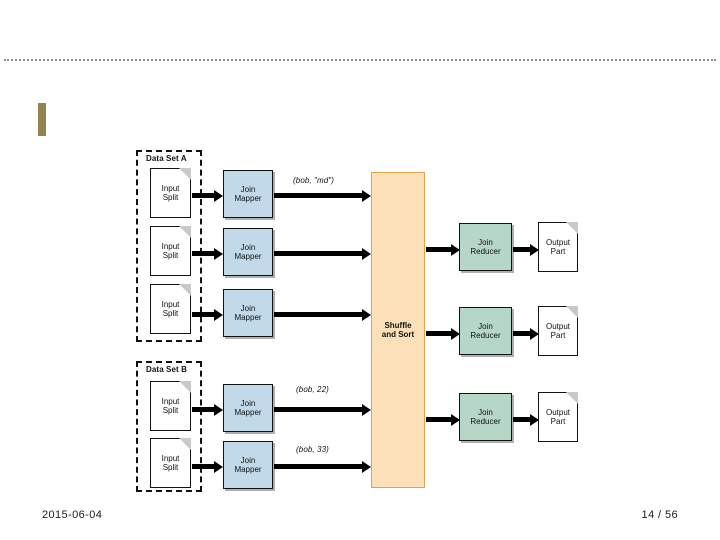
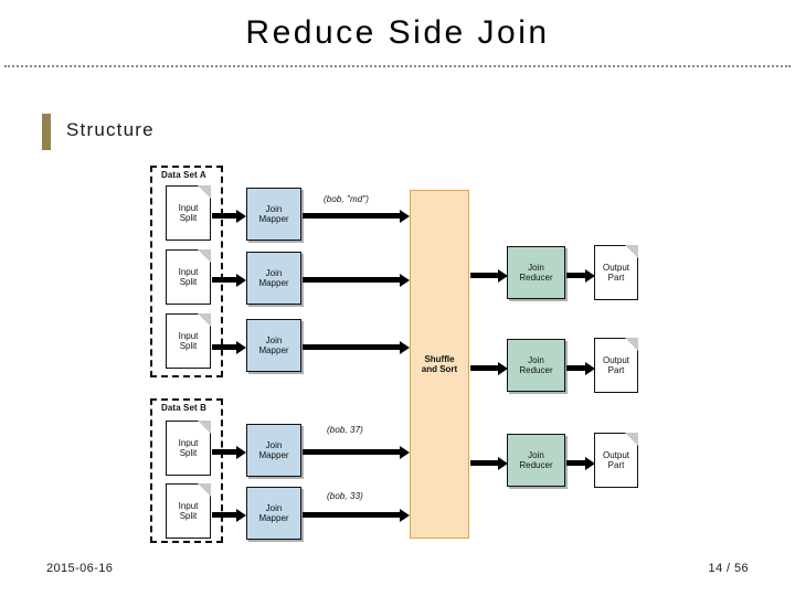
+ Reduce Side Join
+ Structure
  Data Set A
  Data Set B
  Input
  Split
  Input
  Split
  Input
  Split
  Input
  Split
  Input
  Split
  Join
  Mapper
  Join
  Mapper
  Join
  Mapper
  Join
  Mapper
  Join
  Mapper
  (bob, "md")
- (bob, 22)
+ (bob, 37)
  (bob, 33)
  Shuffle
  and Sort
  Join
  Reducer
  Join
  Reducer
  Join
  Reducer
  Output
  Part
  Output
  Part
  Output
  Part
- 2015-06-04
+ 2015-06-16
  14 / 56
